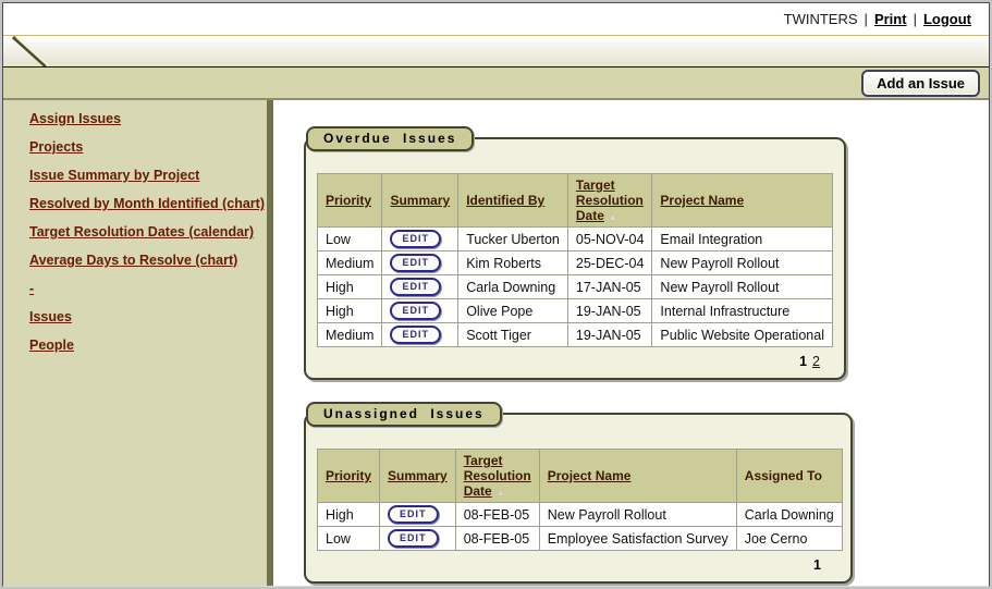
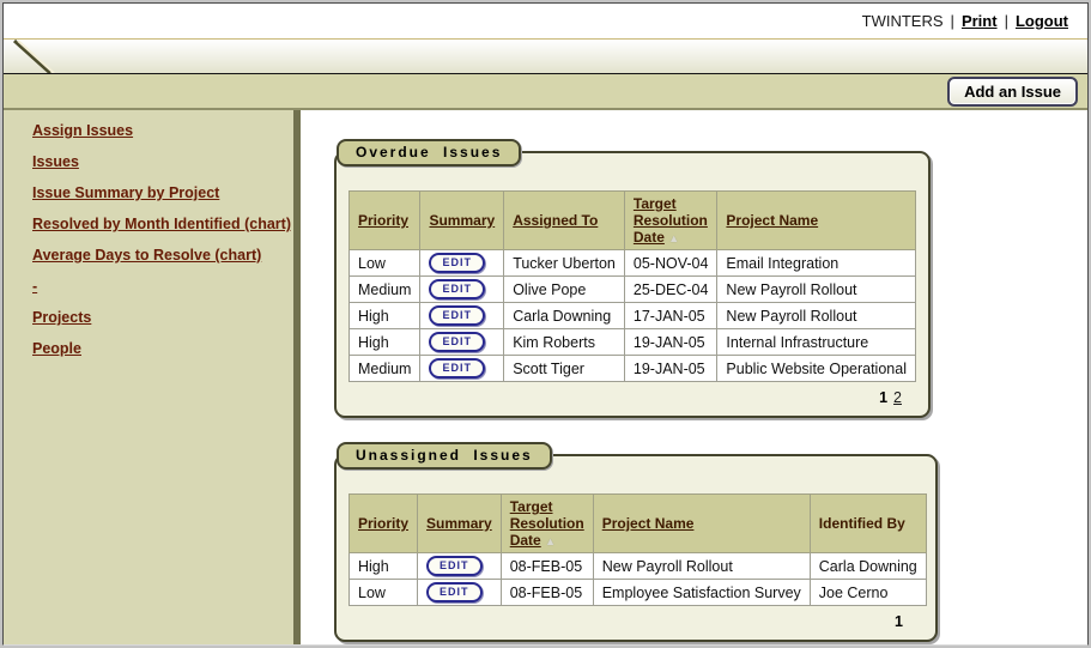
  TWINTERS
  |
  Print
  |
  Logout
  Add an Issue
  Assign Issues
- Projects
+ Issues
  Issue Summary by Project
  Resolved by Month Identified (chart)
- Target Resolution Dates (calendar)
  Average Days to Resolve (chart)
  -
- Issues
+ Projects
  People
  Overdue Issues
- Priority	Summary	Identified By	Target Resolution Date ▲	Project Name
+ Priority	Summary	Assigned To	Target Resolution Date ▲	Project Name
  Low	EDIT	Tucker Uberton	05-NOV-04	Email Integration
- Medium	EDIT	Kim Roberts	25-DEC-04	New Payroll Rollout
+ Medium	EDIT	Olive Pope	25-DEC-04	New Payroll Rollout
  High	EDIT	Carla Downing	17-JAN-05	New Payroll Rollout
- High	EDIT	Olive Pope	19-JAN-05	Internal Infrastructure
+ High	EDIT	Kim Roberts	19-JAN-05	Internal Infrastructure
  Medium	EDIT	Scott Tiger	19-JAN-05	Public Website Operational
  1 2
  Unassigned Issues
- Priority	Summary	Target Resolution Date ▲	Project Name	Assigned To
+ Priority	Summary	Target Resolution Date ▲	Project Name	Identified By
  High	EDIT	08-FEB-05	New Payroll Rollout	Carla Downing
  Low	EDIT	08-FEB-05	Employee Satisfaction Survey	Joe Cerno
  1
